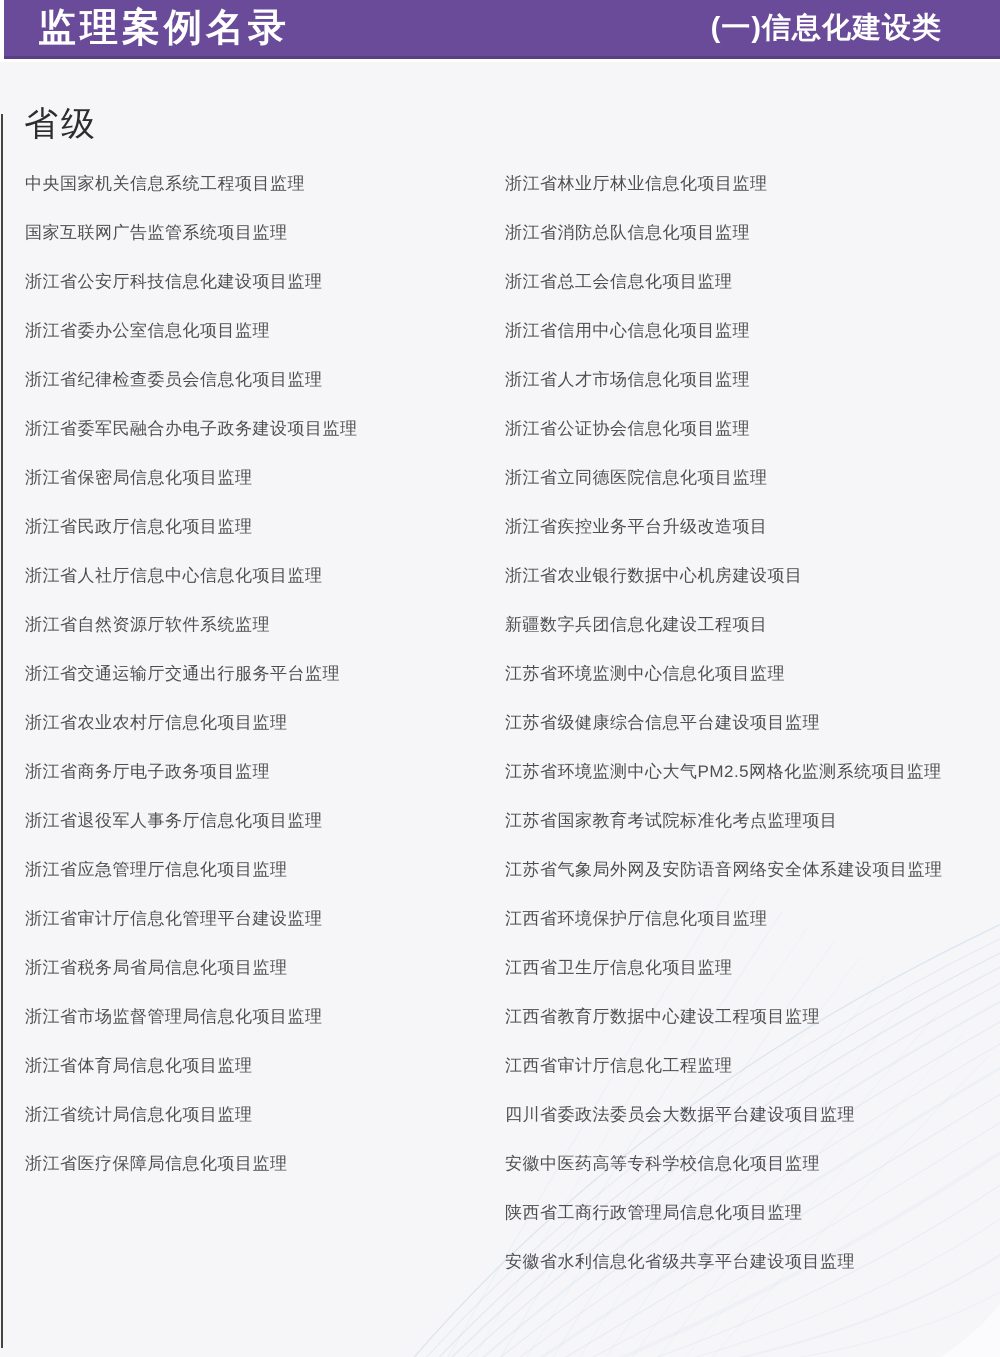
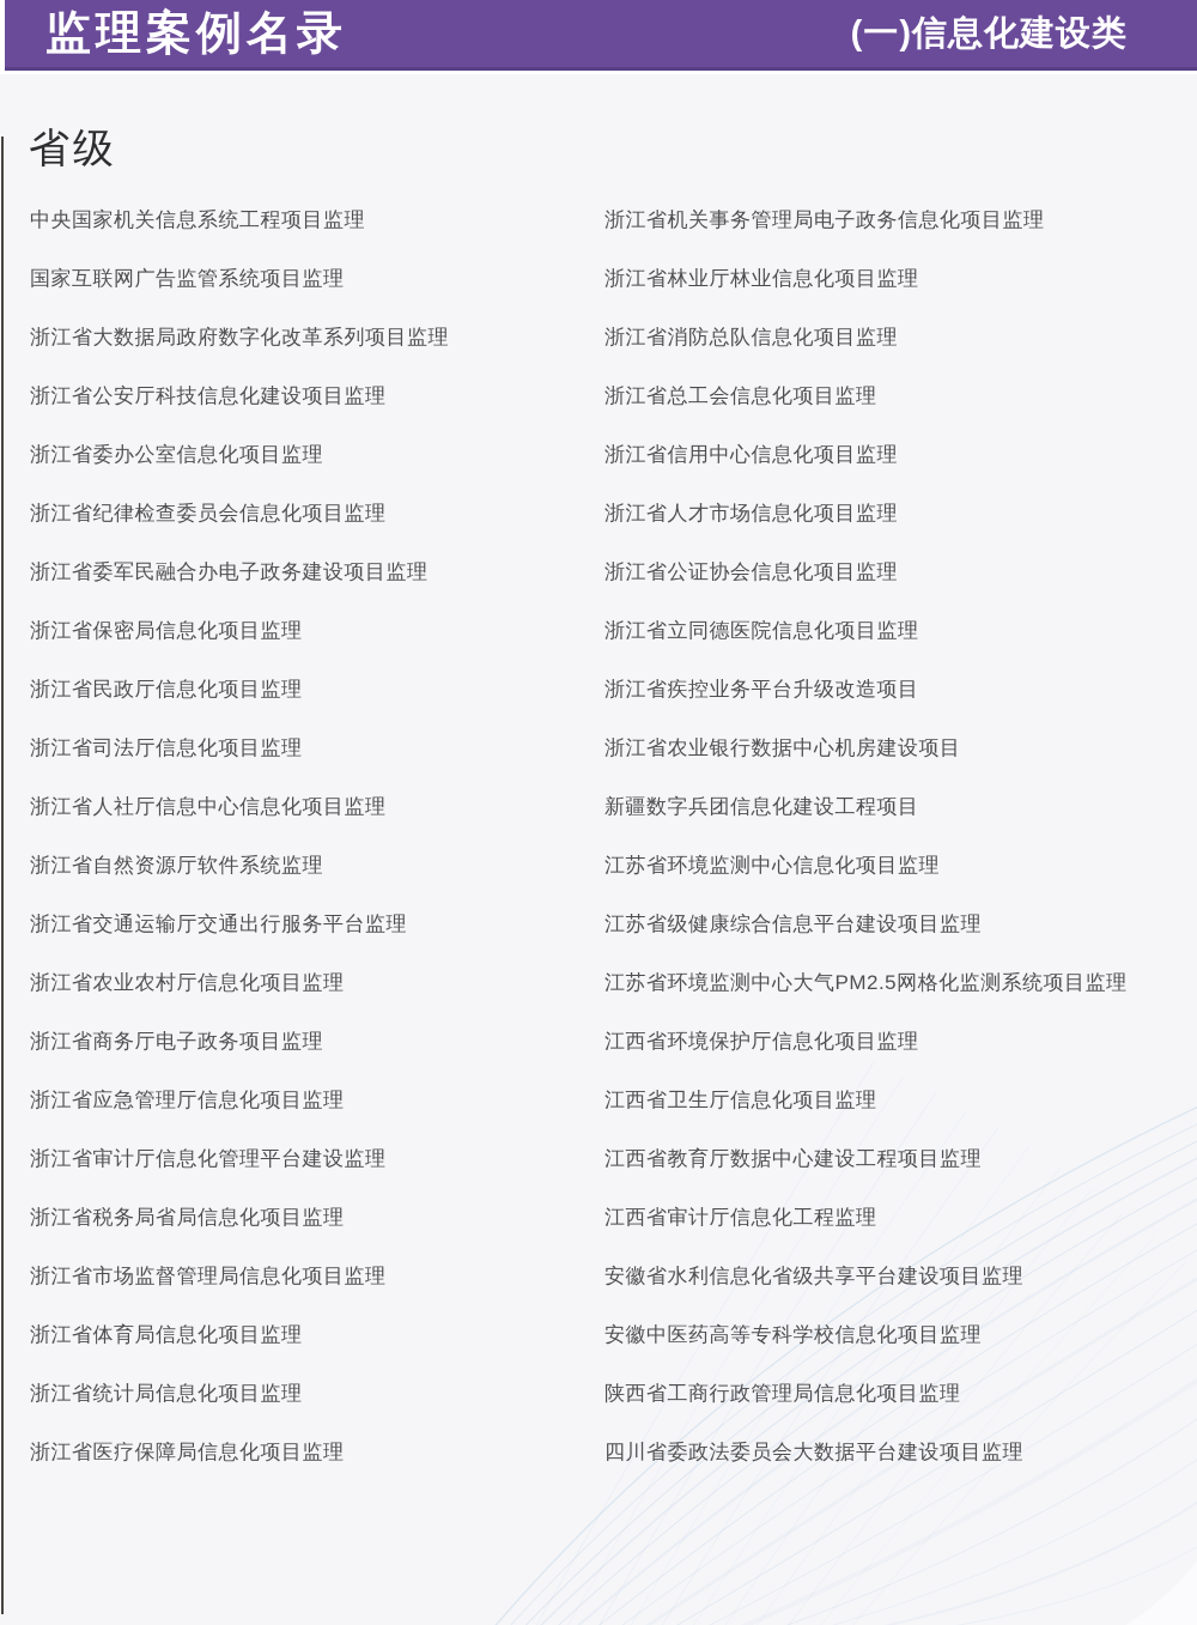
  监理案例名录
  (一)信息化建设类
  省级
  中央国家机关信息系统工程项目监理
  国家互联网广告监管系统项目监理
+ 浙江省大数据局政府数字化改革系列项目监理
  浙江省公安厅科技信息化建设项目监理
  浙江省委办公室信息化项目监理
  浙江省纪律检查委员会信息化项目监理
  浙江省委军民融合办电子政务建设项目监理
  浙江省保密局信息化项目监理
  浙江省民政厅信息化项目监理
+ 浙江省司法厅信息化项目监理
  浙江省人社厅信息中心信息化项目监理
  浙江省自然资源厅软件系统监理
  浙江省交通运输厅交通出行服务平台监理
  浙江省农业农村厅信息化项目监理
  浙江省商务厅电子政务项目监理
- 浙江省退役军人事务厅信息化项目监理
  浙江省应急管理厅信息化项目监理
  浙江省审计厅信息化管理平台建设监理
  浙江省税务局省局信息化项目监理
  浙江省市场监督管理局信息化项目监理
  浙江省体育局信息化项目监理
  浙江省统计局信息化项目监理
  浙江省医疗保障局信息化项目监理
+ 浙江省机关事务管理局电子政务信息化项目监理
  浙江省林业厅林业信息化项目监理
  浙江省消防总队信息化项目监理
  浙江省总工会信息化项目监理
  浙江省信用中心信息化项目监理
  浙江省人才市场信息化项目监理
  浙江省公证协会信息化项目监理
  浙江省立同德医院信息化项目监理
  浙江省疾控业务平台升级改造项目
  浙江省农业银行数据中心机房建设项目
  新疆数字兵团信息化建设工程项目
  江苏省环境监测中心信息化项目监理
  江苏省级健康综合信息平台建设项目监理
  江苏省环境监测中心大气PM2.5网格化监测系统项目监理
- 江苏省国家教育考试院标准化考点监理项目
- 江苏省气象局外网及安防语音网络安全体系建设项目监理
  江西省环境保护厅信息化项目监理
  江西省卫生厅信息化项目监理
  江西省教育厅数据中心建设工程项目监理
  江西省审计厅信息化工程监理
- 四川省委政法委员会大数据平台建设项目监理
+ 安徽省水利信息化省级共享平台建设项目监理
  安徽中医药高等专科学校信息化项目监理
  陕西省工商行政管理局信息化项目监理
- 安徽省水利信息化省级共享平台建设项目监理
+ 四川省委政法委员会大数据平台建设项目监理
